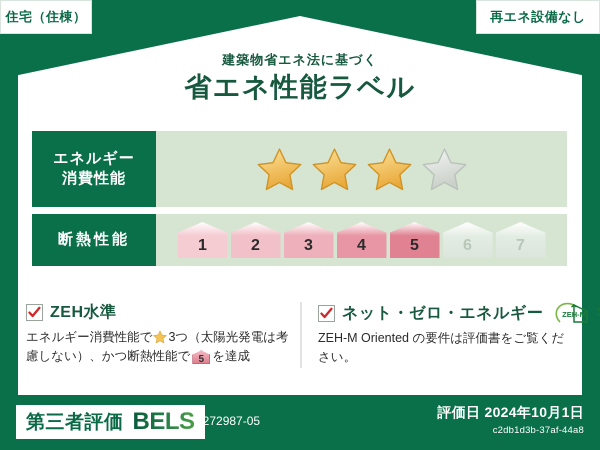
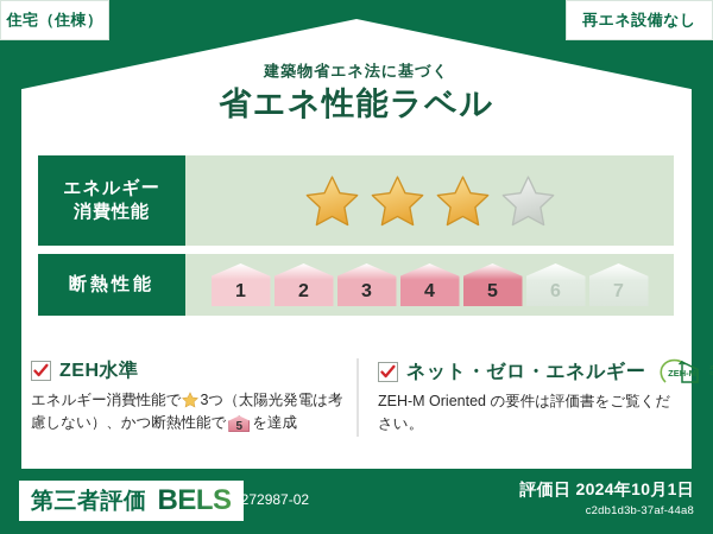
  住宅（住棟）
  再エネ設備なし
  建築物省エネ法に基づく
  省エネ性能ラベル
  エネルギー
  消費性能
  断熱性能
  1
  2
  3
  4
  5
  6
  7
  ZEH水準
  エネルギー消費性能で 3つ（太陽光発電は考慮しない）、かつ断熱性能で 5 を達成
  ネット・ゼロ・エネルギー
  ZEH-M
  ZEH-M Oriented の要件は評価書をご覧ください。
  第三者評価
  BELS
- 0272987-05
+ 0272987-02
  評価日 2024年10月1日
  c2db1d3b-37af-44a8
